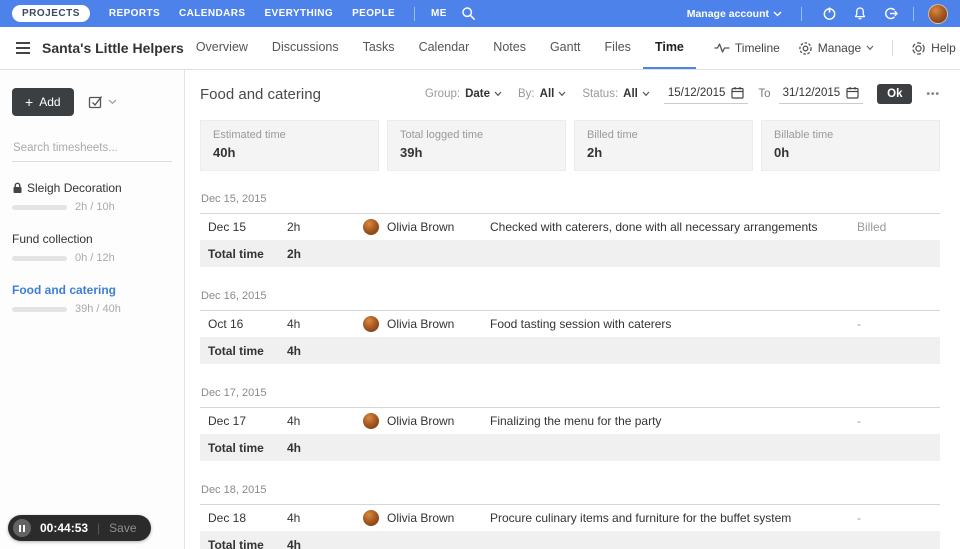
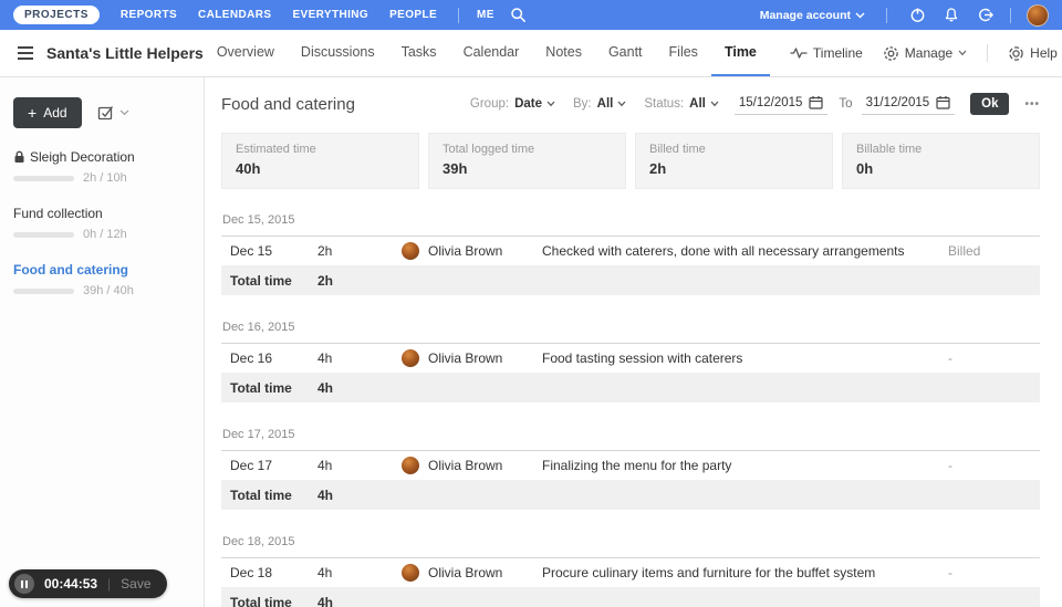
  PROJECTS
  REPORTS
  CALENDARS
  EVERYTHING
  PEOPLE
  ME
  Manage account
  Santa's Little Helpers
  Overview
  Discussions
  Tasks
  Calendar
  Notes
  Gantt
  Files
  Time
  Timeline
  Manage
  Help
  +
  Add
- Search timesheets...
  Sleigh Decoration
  2h / 10h
  Fund collection
  0h / 12h
  Food and catering
  39h / 40h
  Food and catering
  Group:
  Date
  By:
  All
  Status:
  All
  15/12/2015
  To
  31/12/2015
  Ok
  •••
  Estimated time
  40h
  Total logged time
  39h
  Billed time
  2h
  Billable time
  0h
  Dec 15, 2015
  Dec 15
  2h
  Olivia Brown
  Checked with caterers, done with all necessary arrangements
  Billed
  Total time
  2h
  Dec 16, 2015
- Oct 16
+ Dec 16
  4h
  Olivia Brown
  Food tasting session with caterers
  -
  Total time
  4h
  Dec 17, 2015
  Dec 17
  4h
  Olivia Brown
  Finalizing the menu for the party
  -
  Total time
  4h
  Dec 18, 2015
  Dec 18
  4h
  Olivia Brown
  Procure culinary items and furniture for the buffet system
  -
  Total time
  4h
  00:44:53
  |
  Save
